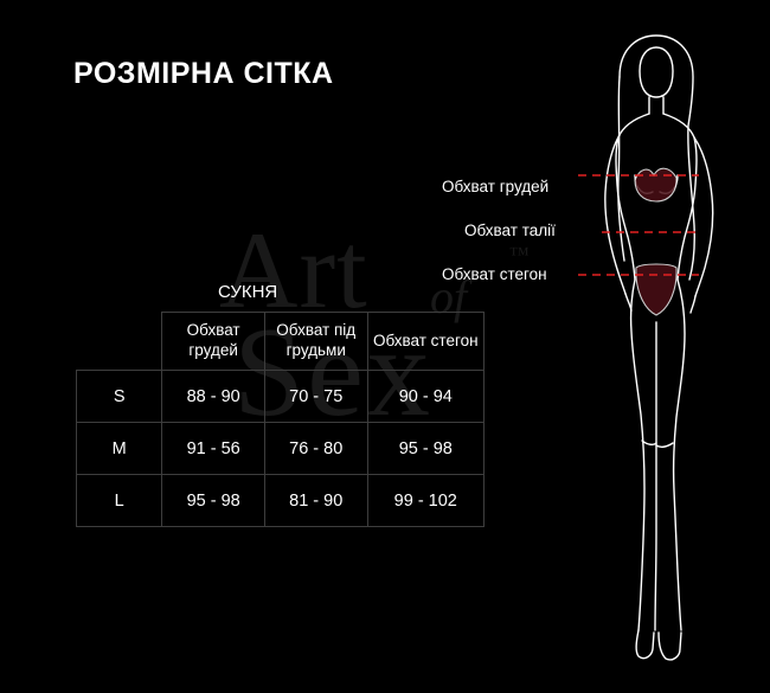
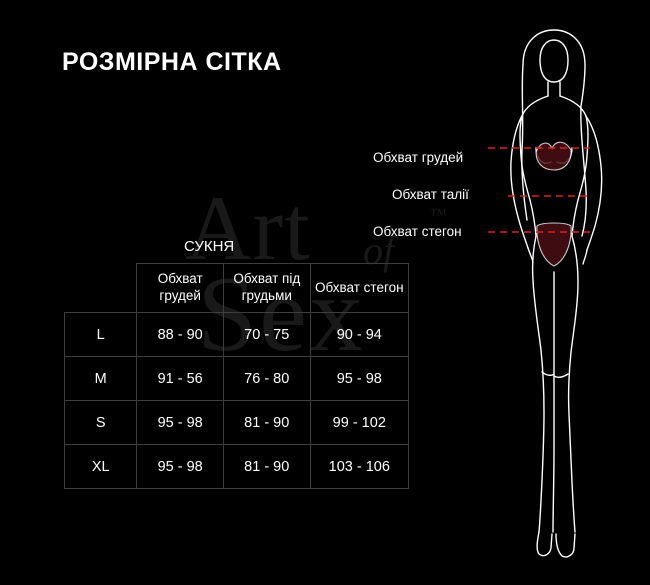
  Art
  of
  ™
  Sex
  РОЗМІРНА СІТКА
  СУКНЯ
  	Обхват грудей	Обхват під грудьми	Обхват стегон
- S	88 - 90	70 - 75	90 - 94
+ L	88 - 90	70 - 75	90 - 94
  M	91 - 56	76 - 80	95 - 98
- L	95 - 98	81 - 90	99 - 102
+ S	95 - 98	81 - 90	99 - 102
+ XL	95 - 98	81 - 90	103 - 106
  Обхват грудей
  Обхват талії
  Обхват стегон
